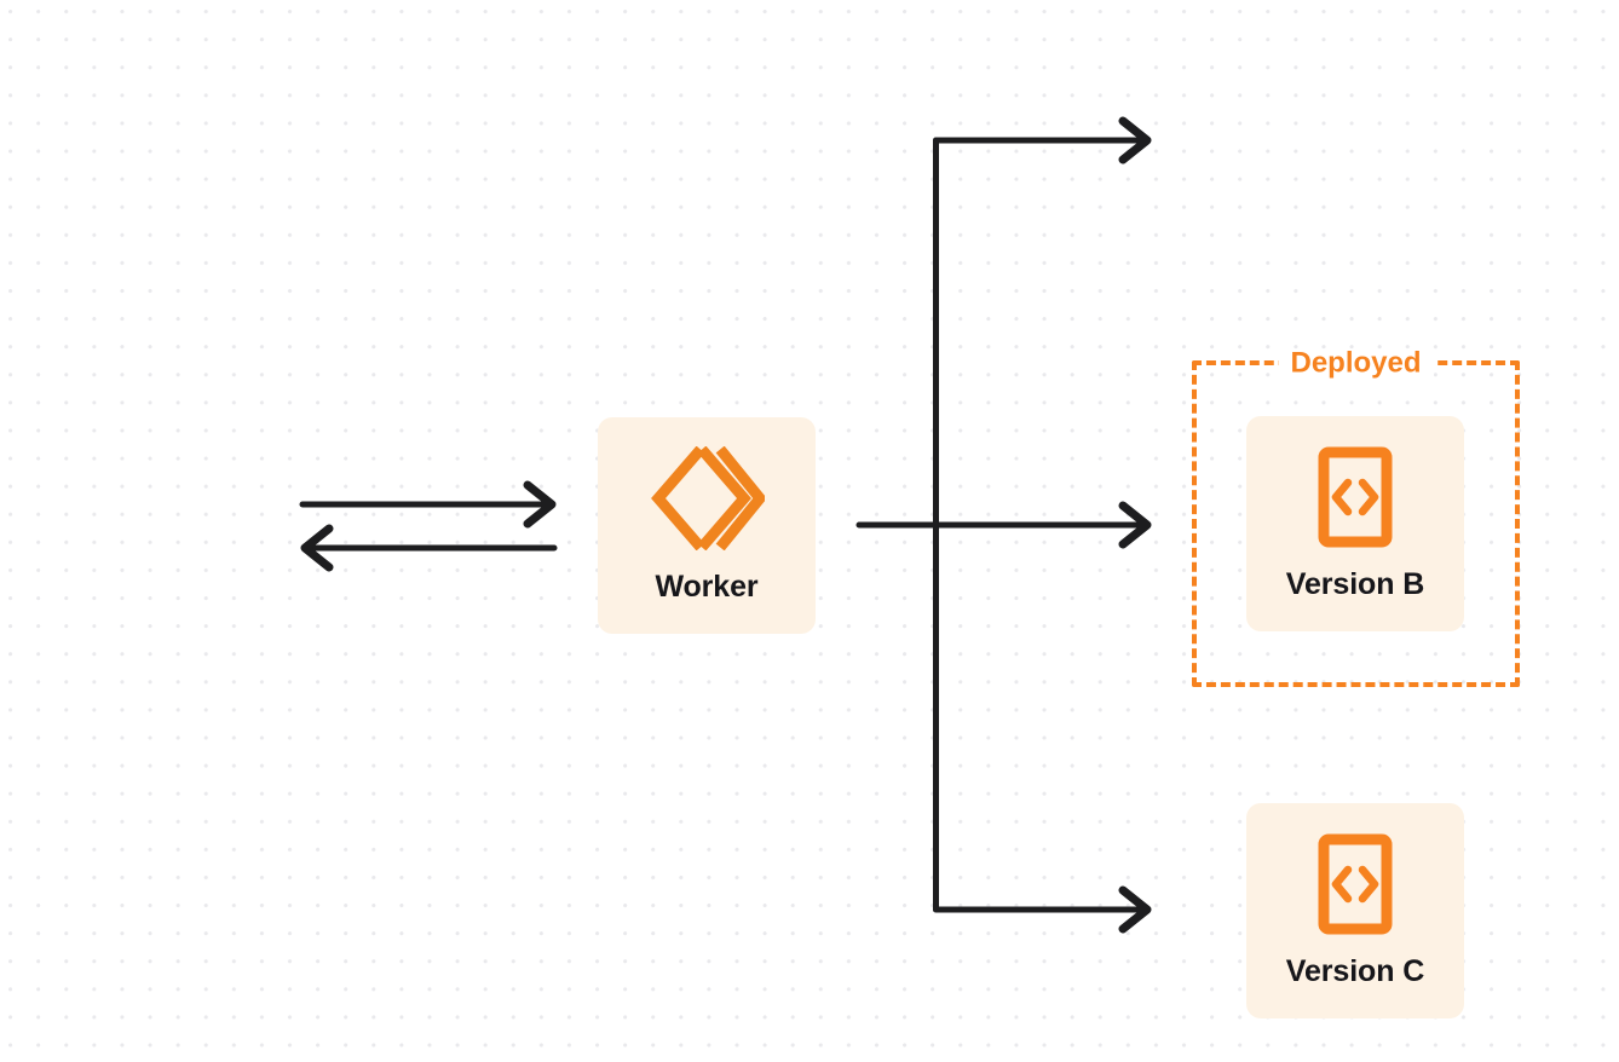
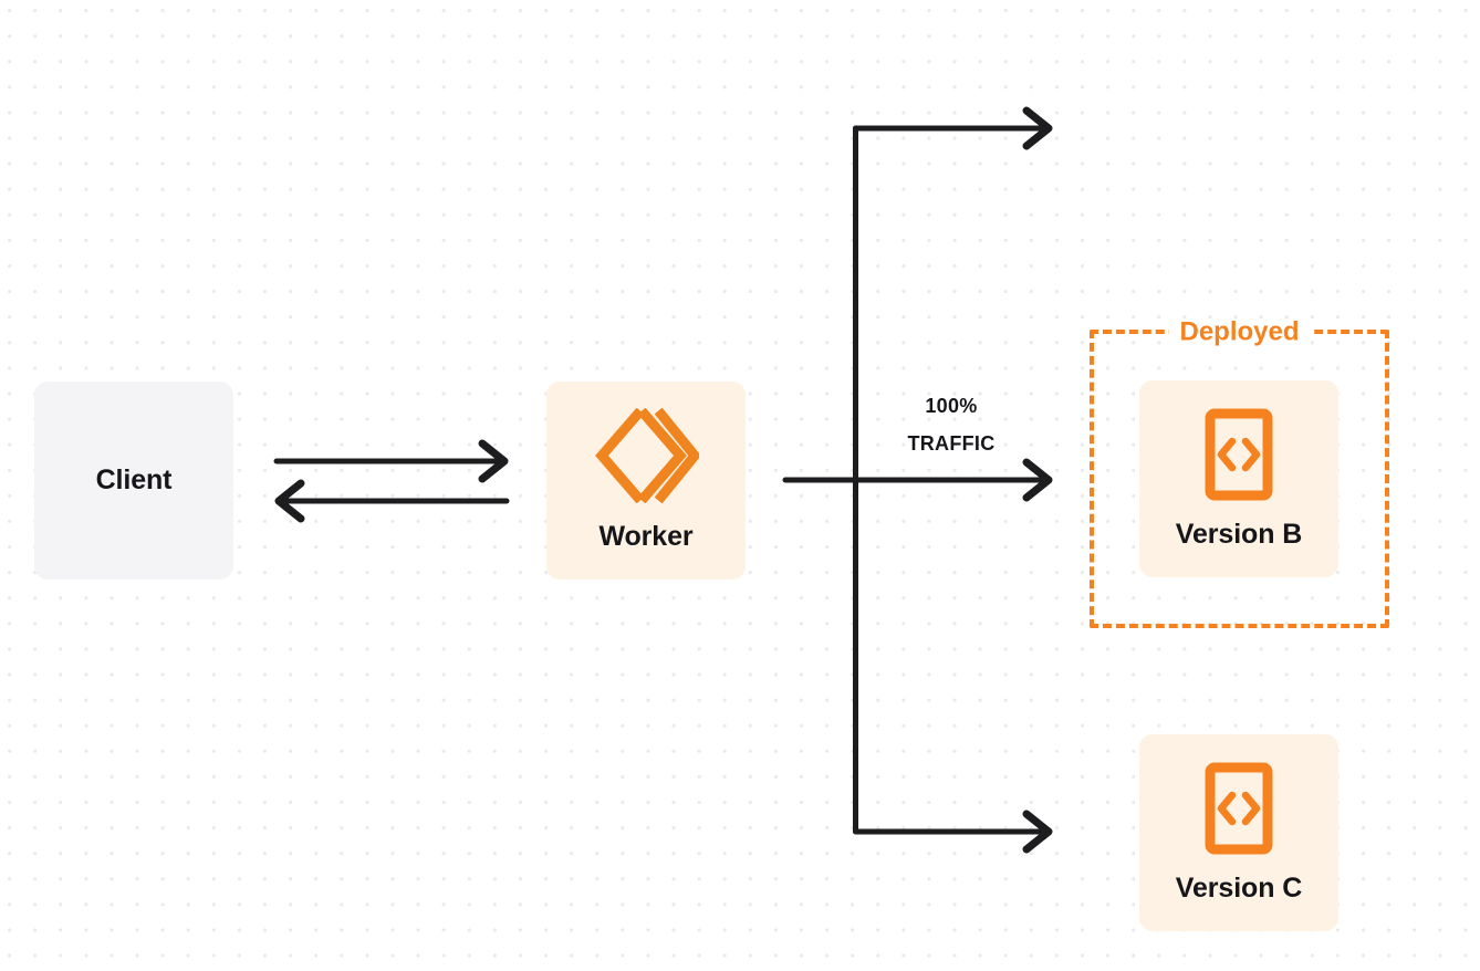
+ 100%
+ TRAFFIC
+ Client
  Worker
  Deployed
  Version B
  Version C
